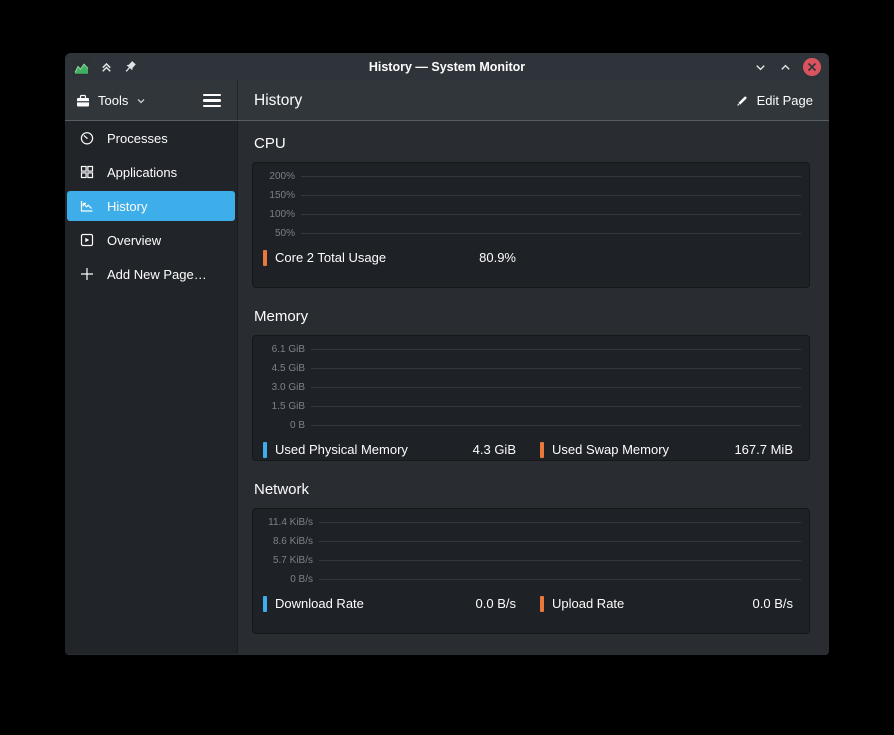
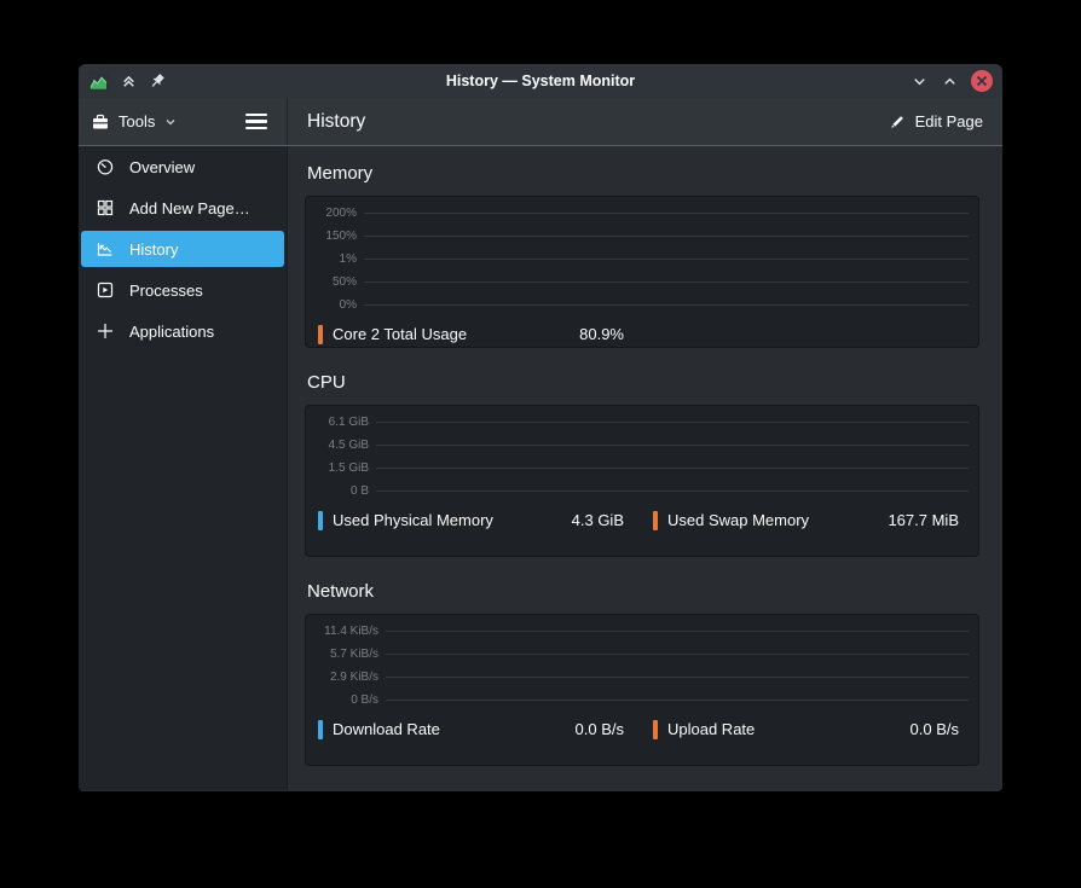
  History — System Monitor
  Tools
  History
  Edit Page
- Processes
+ Overview
- Applications
+ Add New Page…
  History
- Overview
+ Processes
- Add New Page…
+ Applications
- CPU
+ Memory
  200%
  150%
- 100%
+ 1%
  50%
+ 0%
  Core 2 Total Usage
  80.9%
- Memory
+ CPU
  6.1 GiB
  4.5 GiB
- 3.0 GiB
  1.5 GiB
  0 B
  Used Physical Memory
  4.3 GiB
  Used Swap Memory
  167.7 MiB
  Network
  11.4 KiB/s
- 8.6 KiB/s
  5.7 KiB/s
+ 2.9 KiB/s
  0 B/s
  Download Rate
  0.0 B/s
  Upload Rate
  0.0 B/s
